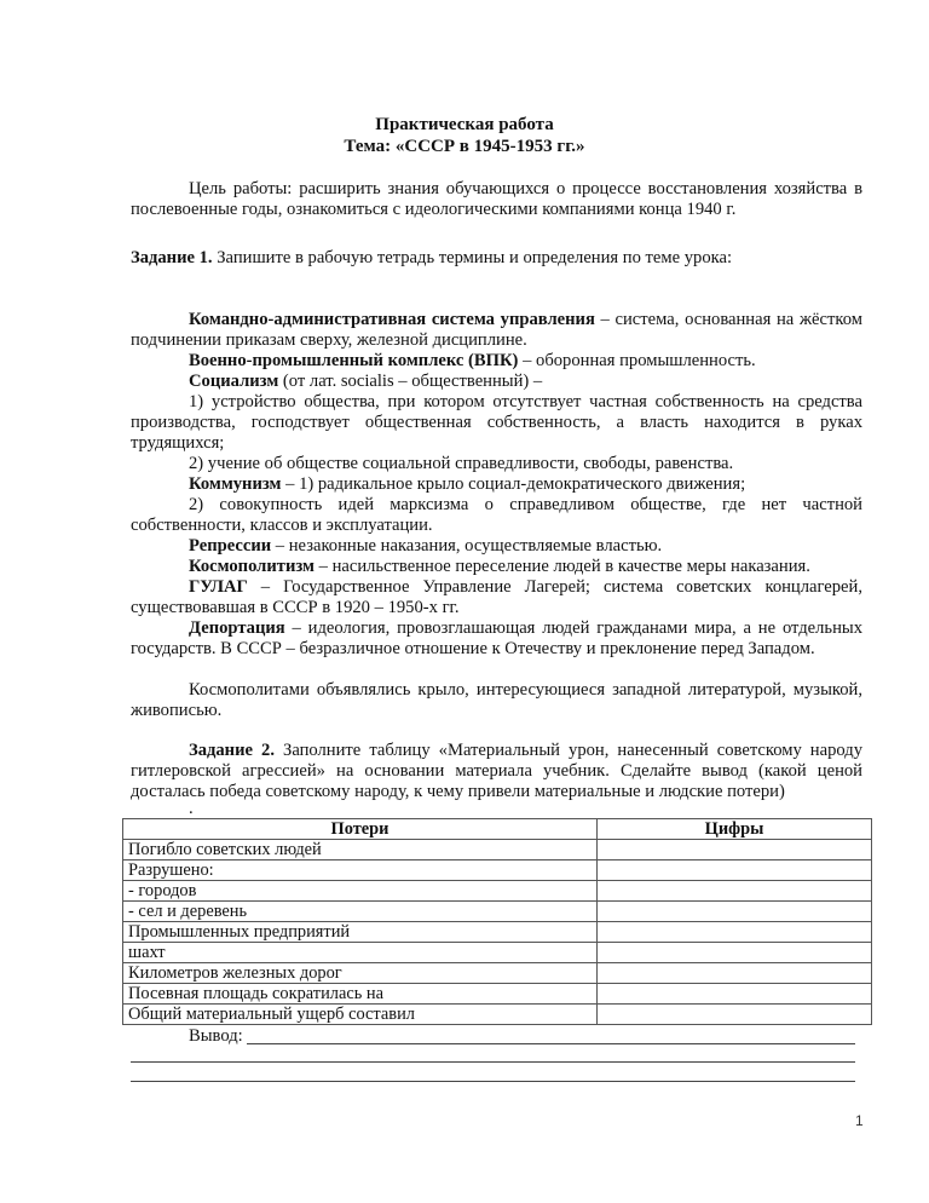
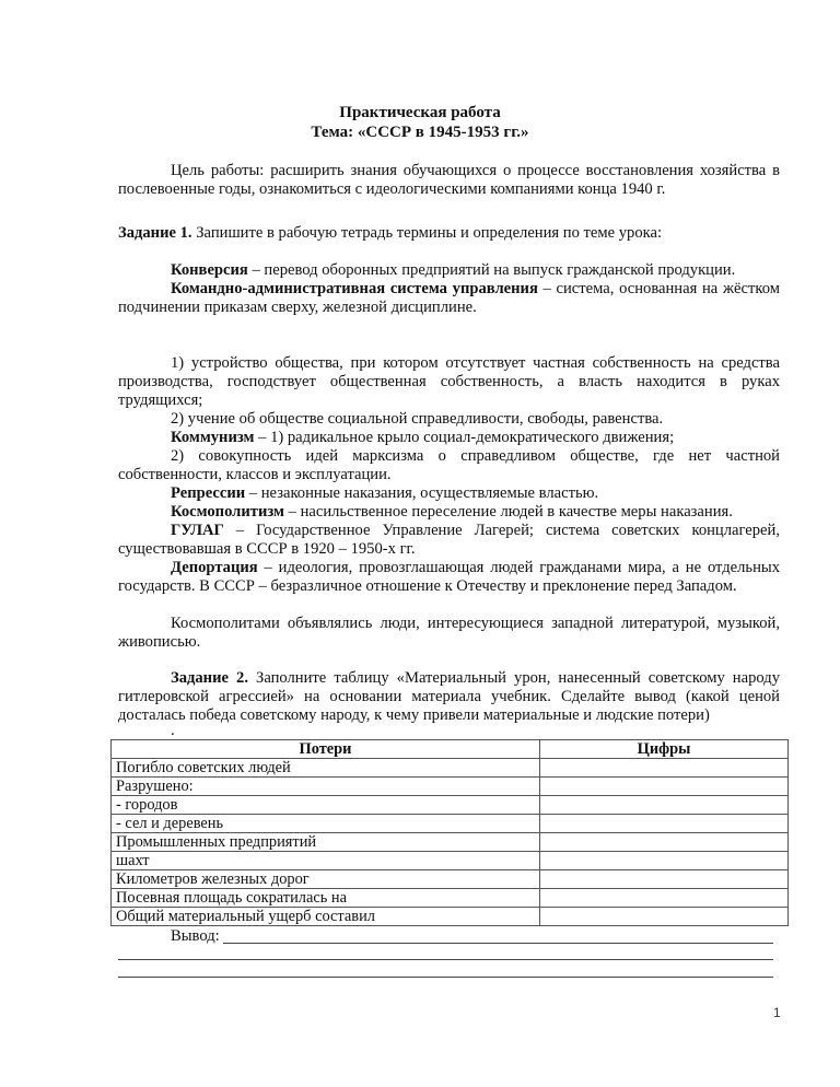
  Практическая работа
  Тема: «СССР в 1945-1953 гг.»
  Цель работы: расширить знания обучающихся о процессе восстановления хозяйства в послевоенные годы, ознакомиться с идеологическими компаниями конца 1940 г.
  Задание 1. Запишите в рабочую тетрадь термины и определения по теме урока:
+ Конверсия – перевод оборонных предприятий на выпуск гражданской продукции.
  Командно-административная система управления – система, основанная на жёстком подчинении приказам сверху, железной дисциплине.
- Военно-промышленный комплекс (ВПК) – оборонная промышленность.
- Социализм (от лат. socialis – общественный) –
  1) устройство общества, при котором отсутствует частная собственность на средства производства, господствует общественная собственность, а власть находится в руках трудящихся;
  2) учение об обществе социальной справедливости, свободы, равенства.
  Коммунизм – 1) радикальное крыло социал-демократического движения;
  2) совокупность идей марксизма о справедливом обществе, где нет частной собственности, классов и эксплуатации.
  Репрессии – незаконные наказания, осуществляемые властью.
  Космополитизм – насильственное переселение людей в качестве меры наказания.
  ГУЛАГ – Государственное Управление Лагерей; система советских концлагерей, существовавшая в СССР в 1920 – 1950-х гг.
  Депортация – идеология, провозглашающая людей гражданами мира, а не отдельных государств. В СССР – безразличное отношение к Отечеству и преклонение перед Западом.
- Космополитами объявлялись крыло, интересующиеся западной литературой, музыкой, живописью.
+ Космополитами объявлялись люди, интересующиеся западной литературой, музыкой, живописью.
  Задание 2. Заполните таблицу «Материальный урон, нанесенный советскому народу гитлеровской агрессией» на основании материала учебник. Сделайте вывод (какой ценой досталась победа советскому народу, к чему привели материальные и людские потери)
  .
  Потери	Цифры
  Погибло советских людей
  Разрушено:
  - городов
  - сел и деревень
  Промышленных предприятий
  шахт
  Километров железных дорог
  Посевная площадь сократилась на
  Общий материальный ущерб составил
  Вывод:
  1
